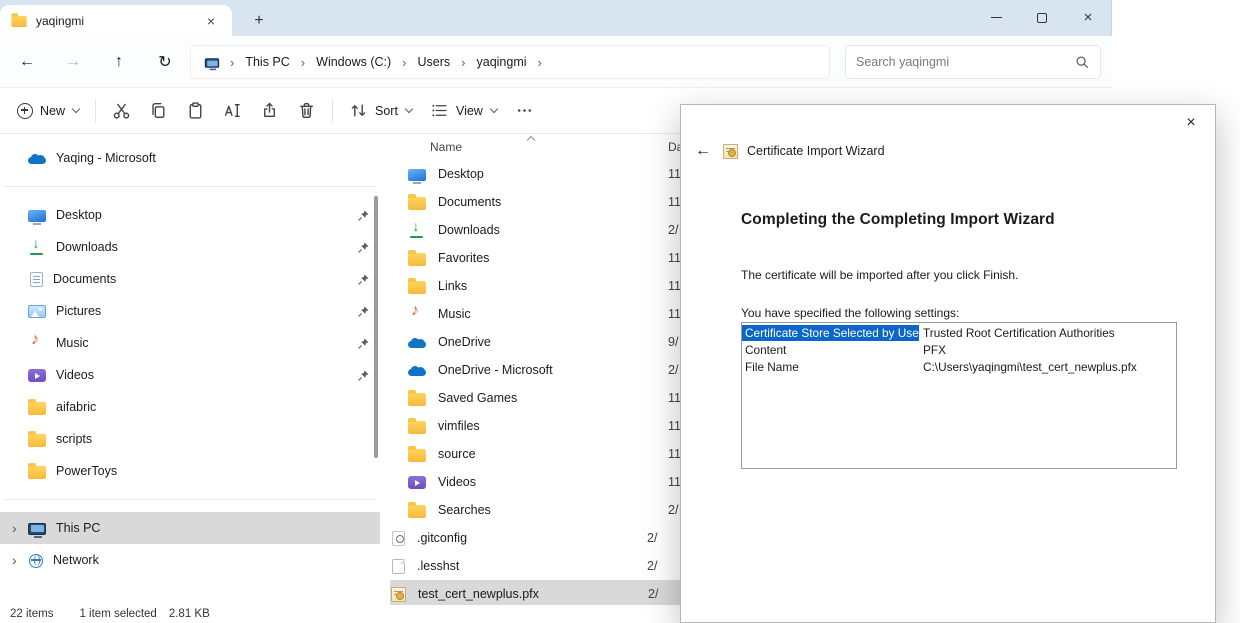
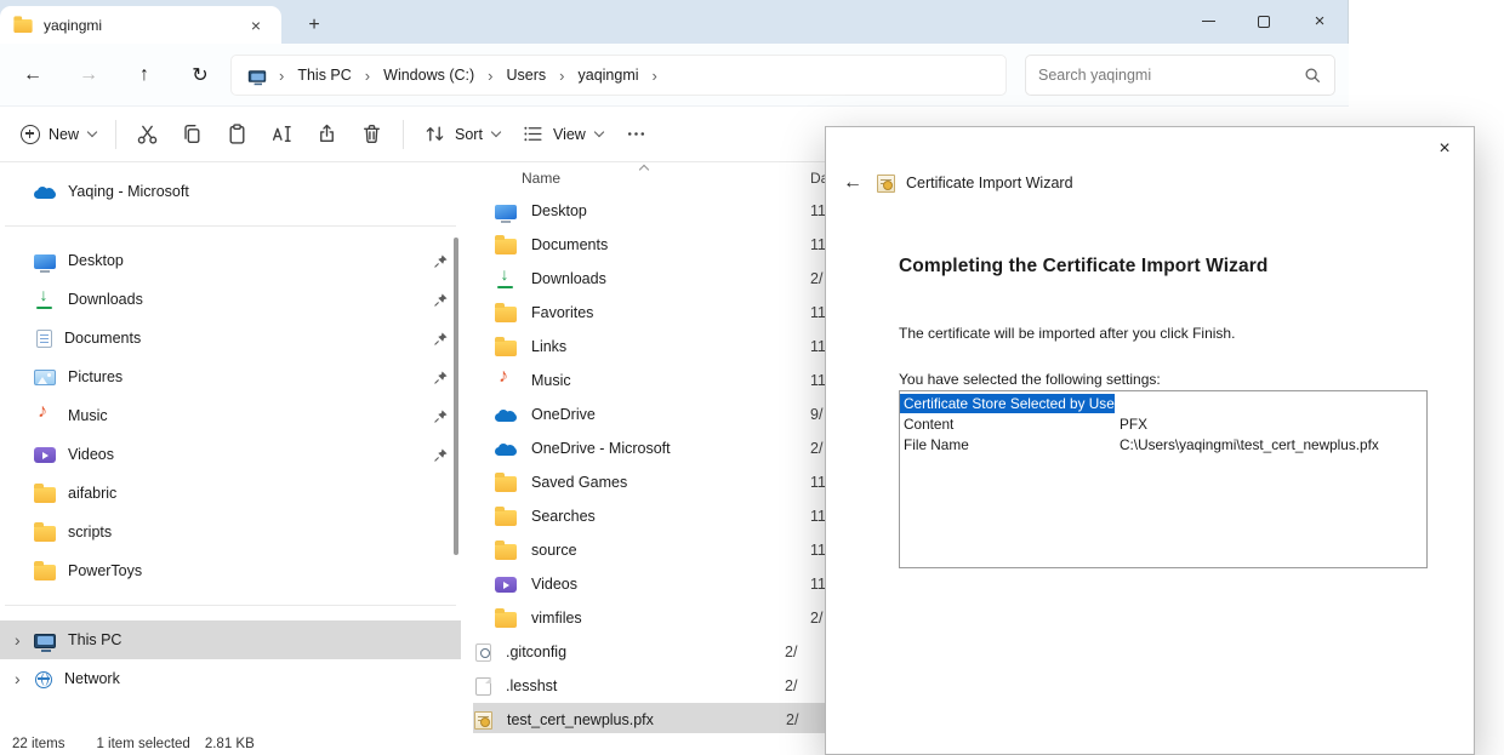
  yaqingmi
  ×
  +
  ×
  ←
  →
  ↑
  ↻
  ›
  This PC
  ›
  Windows (C:)
  ›
  Users
  ›
  yaqingmi
  ›
  Search yaqingmi
  New
  Sort
  View
  Yaqing - Microsoft
  Desktop
  Downloads
  Documents
  Pictures
  Music
  Videos
  aifabric
  scripts
  PowerToys
  ›
  This PC
  ›
  Network
  Name
  Desktop
  11
  Documents
  11
  Downloads
  2/
  Favorites
  11
  Links
  11
  Music
  11
  OneDrive
  9/
  OneDrive - Microsoft
  2/
  Saved Games
  11
- vimfiles
+ Searches
  11
  source
  11
  Videos
  11
- Searches
+ vimfiles
  2/
  .gitconfig
  2/
  .lesshst
  2/
  test_cert_newplus.pfx
  2/
  22 items
  1 item selected
  2.81 KB
  ×
  ←
  Certificate Import Wizard
- Completing the Completing Import Wizard
+ Completing the Certificate Import Wizard
  The certificate will be imported after you click Finish.
- You have specified the following settings:
+ You have selected the following settings:
  Certificate Store Selected by Use
- Trusted Root Certification Authorities
  Content
  PFX
  File Name
  C:\Users\yaqingmi\test_cert_newplus.pfx
